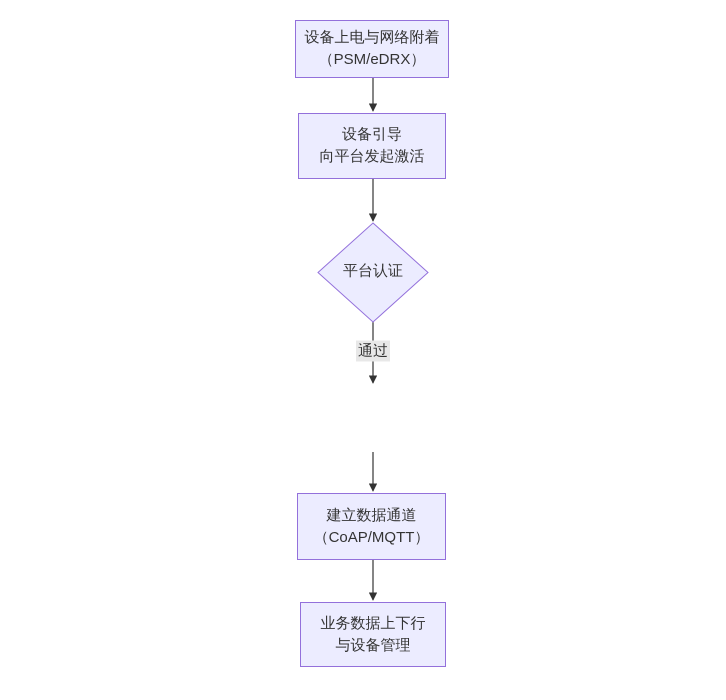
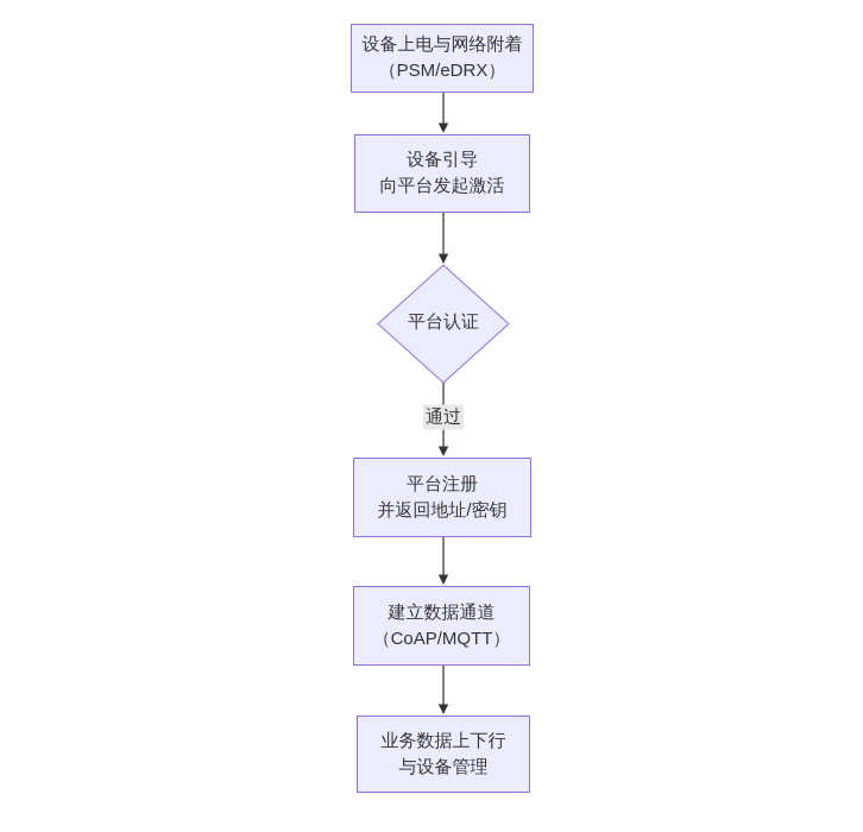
  设备上电与网络附着
  （PSM/eDRX）
  设备引导
  向平台发起激活
  平台认证
  通过
+ 平台注册
+ 并返回地址/密钥
  建立数据通道
  （CoAP/MQTT）
  业务数据上下行
  与设备管理
